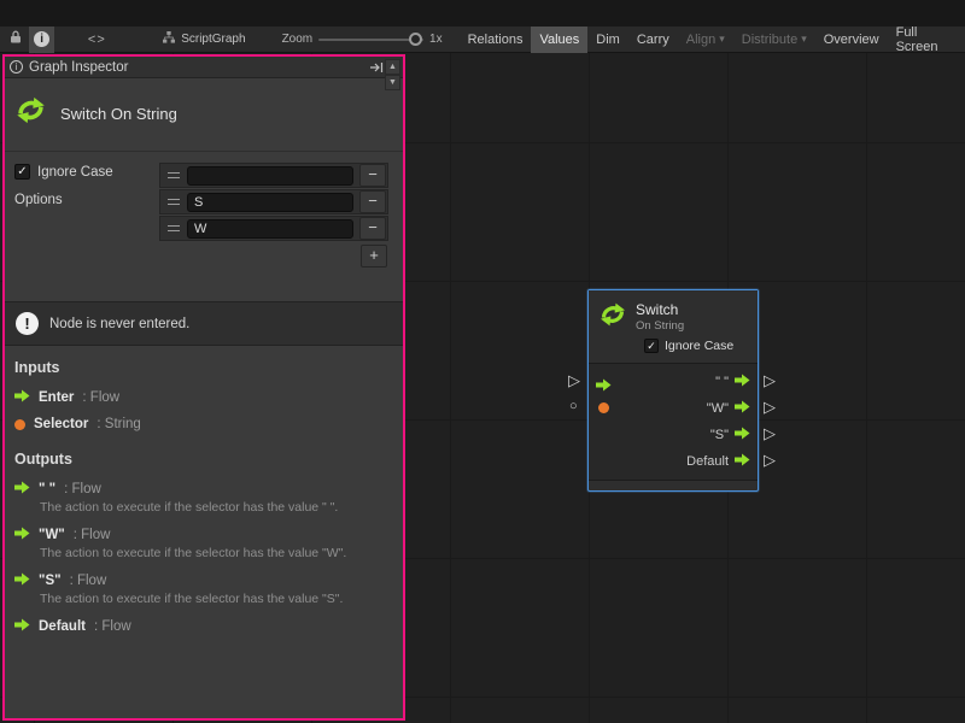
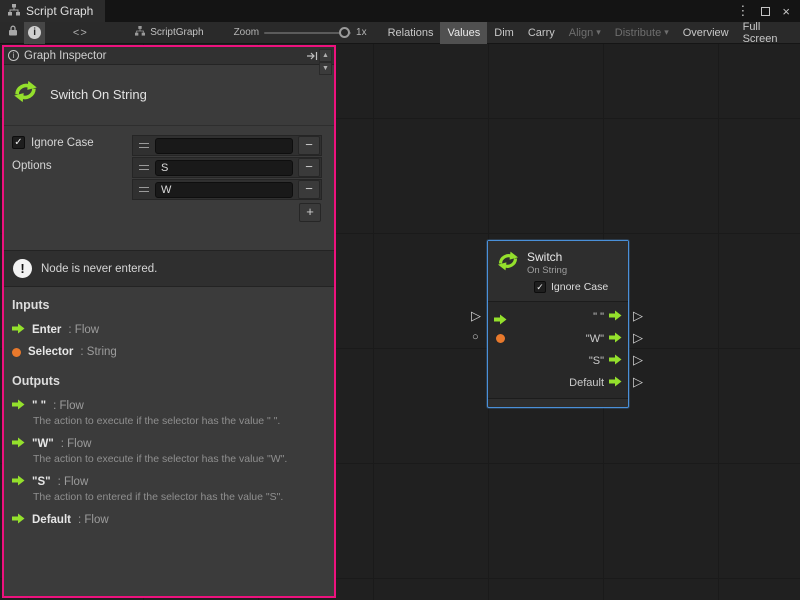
+ Script Graph
+ ⋮
+ ×
  i
  <>
  ScriptGraph
  Zoom
  1x
  Relations
  Values
  Dim
  Carry
  Align
  ▾
  Distribute
  ▾
  Overview
  Full Screen
  ▷
  ○
  ▷
  ▷
  ▷
  ▷
  Switch
  On String
  ✓
  Ignore Case
  " "
  "W"
  "S"
  Default
  i
  Graph Inspector
  Switch On String
  ✓
  Ignore Case
  Options
  −
  S
  −
  W
  −
  +
  !
  Node is never entered.
  Inputs
  Enter
  : Flow
  Selector
  : String
  Outputs
  " "
  : Flow
  The action to execute if the selector has the value " ".
  "W"
  : Flow
  The action to execute if the selector has the value "W".
  "S"
  : Flow
- The action to execute if the selector has the value "S".
+ The action to entered if the selector has the value "S".
  Default
  : Flow
